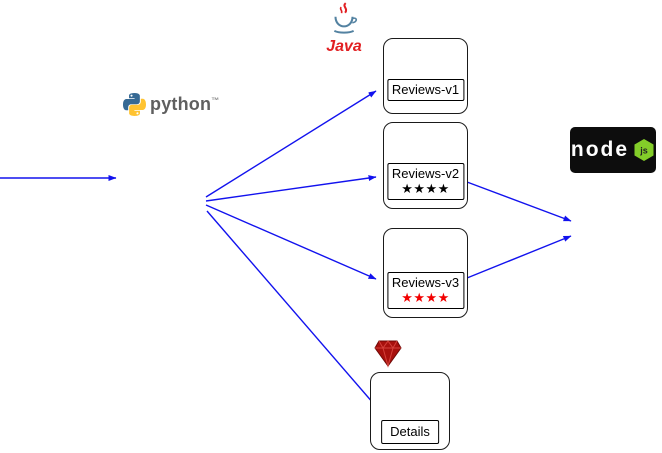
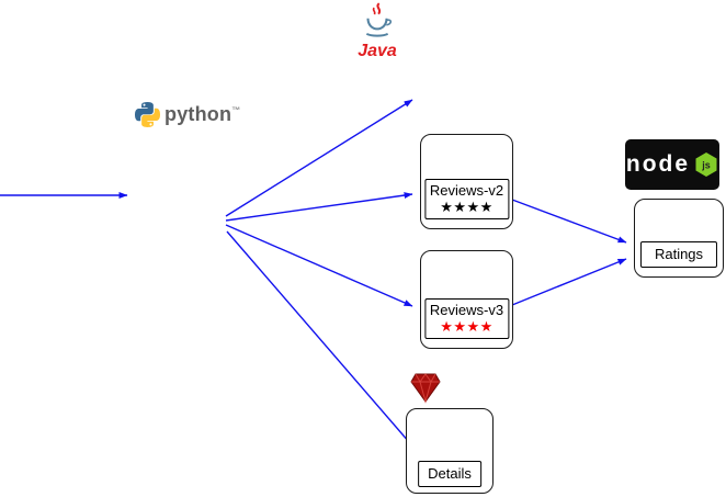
- Reviews-v1
  Reviews-v2
  ★★★★
  Reviews-v3
  ★★★★
+ Ratings
  Details
  python™
  Java
  node
  js
